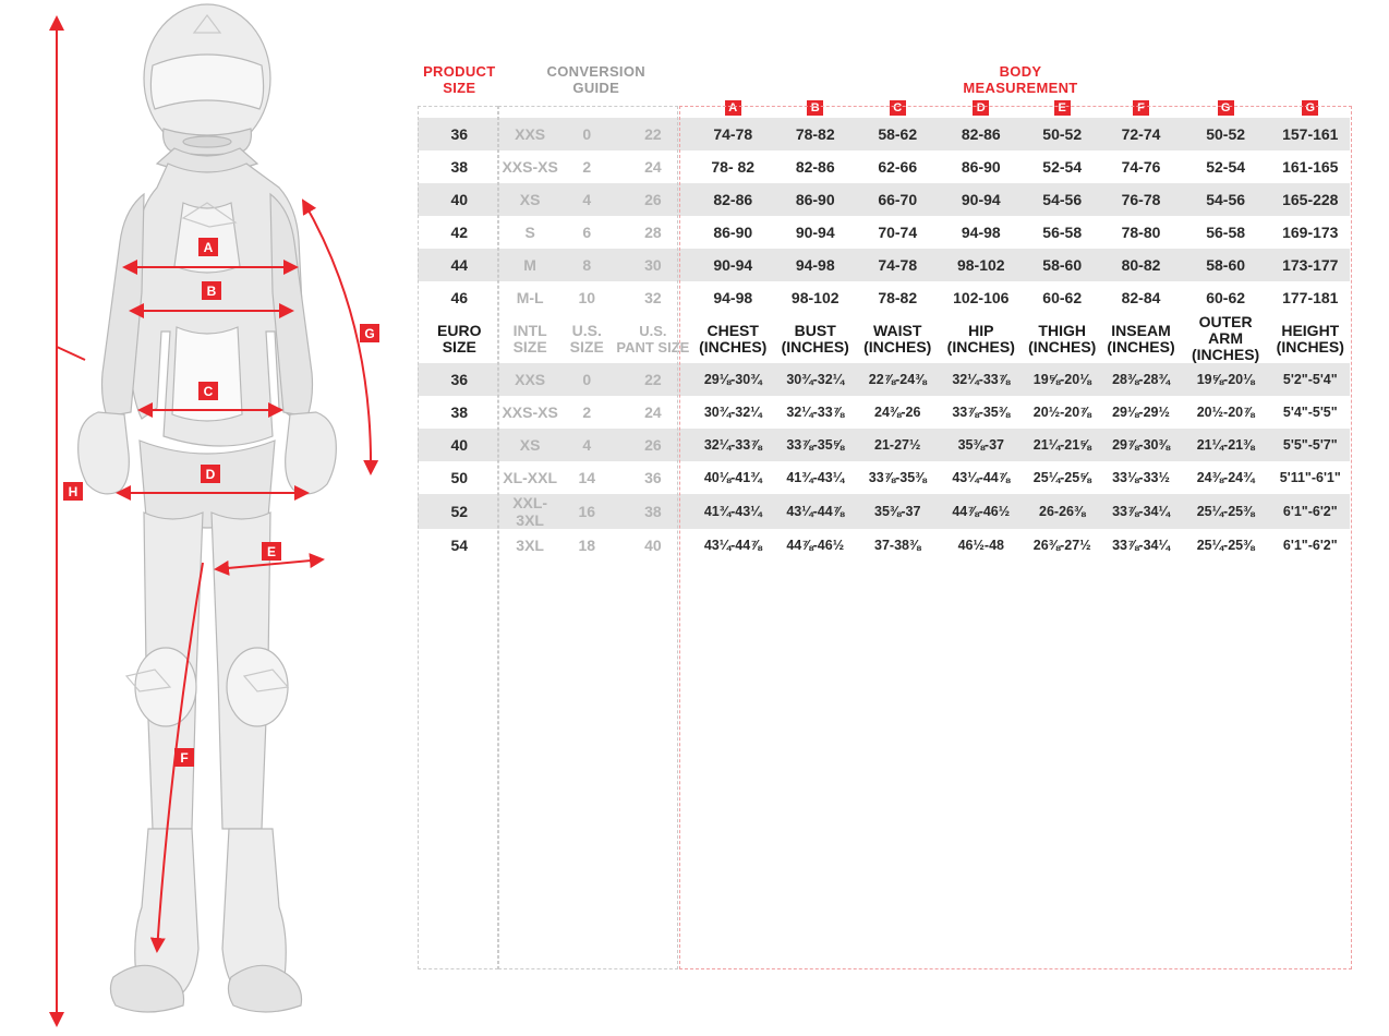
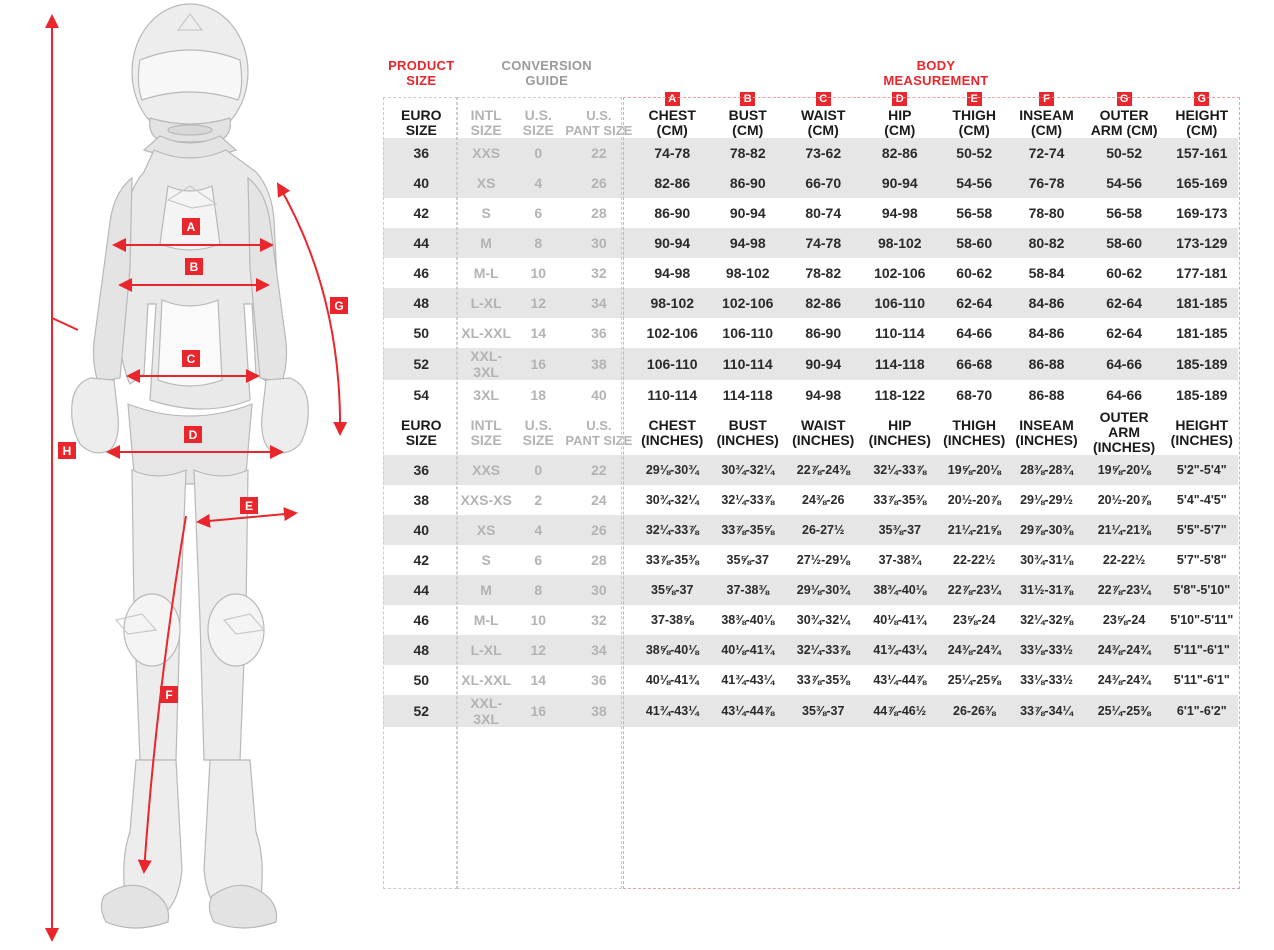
  A
  B
  C
  D
  E
  F
  G
  H
  PRODUCT SIZE	CONVERSION GUIDE	BODY MEASUREMENT
  	A	B	C	D	E	F	G	G
+ EUROSIZE	INTLSIZE	U.S.SIZE	U.S.PANT SIZE	CHEST(CM)	BUST(CM)	WAIST(CM)	HIP(CM)	THIGH(CM)	INSEAM(CM)	OUTERARM (CM)	HEIGHT(CM)
- 36	XXS	0	22	74-78	78-82	58-62	82-86	50-52	72-74	50-52	157-161
+ 36	XXS	0	22	74-78	78-82	73-62	82-86	50-52	72-74	50-52	157-161
- 38	XXS-XS	2	24	78- 82	82-86	62-66	86-90	52-54	74-76	52-54	161-165
- 40	XS	4	26	82-86	86-90	66-70	90-94	54-56	76-78	54-56	165-228
+ 40	XS	4	26	82-86	86-90	66-70	90-94	54-56	76-78	54-56	165-169
- 42	S	6	28	86-90	90-94	70-74	94-98	56-58	78-80	56-58	169-173
+ 42	S	6	28	86-90	90-94	80-74	94-98	56-58	78-80	56-58	169-173
- 44	M	8	30	90-94	94-98	74-78	98-102	58-60	80-82	58-60	173-177
+ 44	M	8	30	90-94	94-98	74-78	98-102	58-60	80-82	58-60	173-129
- 46	M-L	10	32	94-98	98-102	78-82	102-106	60-62	82-84	60-62	177-181
+ 46	M-L	10	32	94-98	98-102	78-82	102-106	60-62	58-84	60-62	177-181
+ 48	L-XL	12	34	98-102	102-106	82-86	106-110	62-64	84-86	62-64	181-185
+ 50	XL-XXL	14	36	102-106	106-110	86-90	110-114	64-66	84-86	62-64	181-185
+ 52	XXL-3XL	16	38	106-110	110-114	90-94	114-118	66-68	86-88	64-66	185-189
+ 54	3XL	18	40	110-114	114-118	94-98	118-122	68-70	86-88	64-66	185-189
  EUROSIZE	INTLSIZE	U.S.SIZE	U.S.PANT SIZE	CHEST(INCHES)	BUST(INCHES)	WAIST(INCHES)	HIP(INCHES)	THIGH(INCHES)	INSEAM(INCHES)	OUTER ARM(INCHES)	HEIGHT(INCHES)
  36	XXS	0	22	29⅛-30¾	30¾-32¼	22⅞-24⅜	32¼-33⅞	19⅝-20⅛	28⅜-28¾	19⅝-20⅛	5'2"-5'4"
- 38	XXS-XS	2	24	30¾-32¼	32¼-33⅞	24⅜-26	33⅞-35⅜	20½-20⅞	29⅛-29½	20½-20⅞	5'4"-5'5"
+ 38	XXS-XS	2	24	30¾-32¼	32¼-33⅞	24⅜-26	33⅞-35⅜	20½-20⅞	29⅛-29½	20½-20⅞	5'4"-4'5"
- 40	XS	4	26	32¼-33⅞	33⅞-35⅝	21-27½	35⅜-37	21¼-21⅝	29⅞-30⅜	21¼-21⅜	5'5"-5'7"
+ 40	XS	4	26	32¼-33⅞	33⅞-35⅝	26-27½	35⅜-37	21¼-21⅝	29⅞-30⅜	21¼-21⅜	5'5"-5'7"
+ 42	S	6	28	33⅞-35⅜	35⅝-37	27½-29⅛	37-38¾	22-22½	30¾-31⅛	22-22½	5'7"-5'8"
+ 44	M	8	30	35⅝-37	37-38⅜	29⅛-30¾	38¾-40⅛	22⅞-23¼	31½-31⅞	22⅞-23¼	5'8"-5'10"
+ 46	M-L	10	32	37-38⅝	38⅜-40⅛	30¾-32¼	40⅛-41¾	23⅝-24	32¼-32⅝	23⅝-24	5'10"-5'11"
+ 48	L-XL	12	34	38⅝-40⅛	40⅛-41¾	32¼-33⅞	41¾-43¼	24⅜-24¾	33⅛-33½	24⅜-24¾	5'11"-6'1"
  50	XL-XXL	14	36	40⅛-41¾	41¾-43¼	33⅞-35⅜	43¼-44⅞	25¼-25⅝	33⅛-33½	24⅜-24¾	5'11"-6'1"
  52	XXL-3XL	16	38	41¾-43¼	43¼-44⅞	35⅜-37	44⅞-46½	26-26⅜	33⅞-34¼	25¼-25⅜	6'1"-6'2"
- 54	3XL	18	40	43¼-44⅞	44⅞-46½	37-38⅜	46½-48	26⅜-27½	33⅞-34¼	25¼-25⅜	6'1"-6'2"
